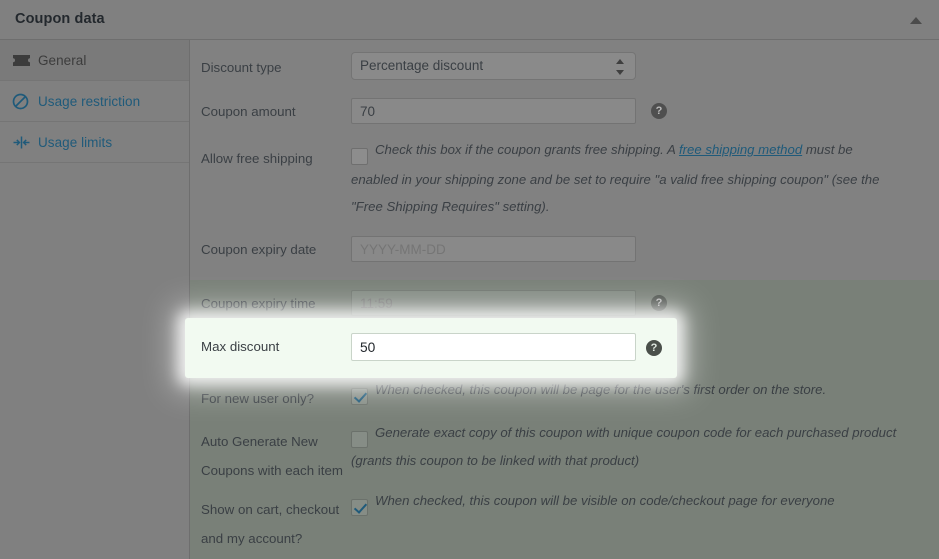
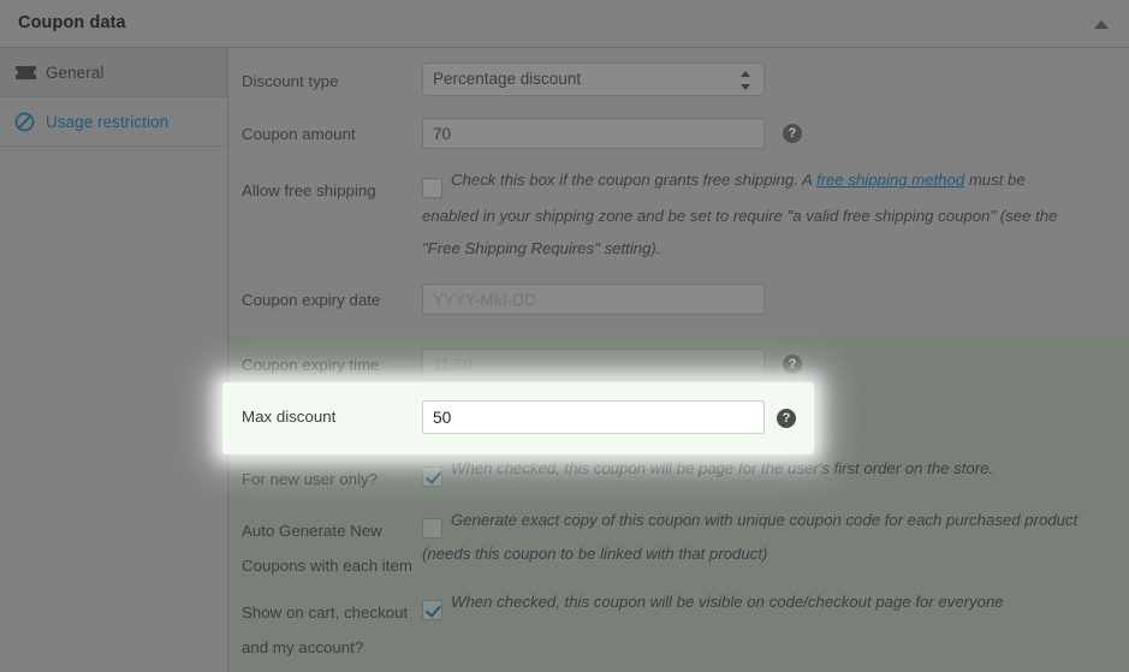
  Coupon data
  General
  Usage restriction
- Usage limits
  Discount type
  Percentage discount
  Coupon amount
  70
  ?
  Allow free shipping
  Check this box if the coupon grants free shipping. A free shipping method must be
  enabled in your shipping zone and be set to require "a valid free shipping coupon" (see the
  "Free Shipping Requires" setting).
  Coupon expiry date
  Coupon expiry time
  11:59
  ?
  For new user only?
  When checked, this coupon will be page for the user's first order on the store.
  Auto Generate New
  Coupons with each item
  Generate exact copy of this coupon with unique coupon code for each purchased product
- (grants this coupon to be linked with that product)
+ (needs this coupon to be linked with that product)
  Show on cart, checkout
  and my account?
  When checked, this coupon will be visible on code/checkout page for everyone
  Max discount
  50
  ?
